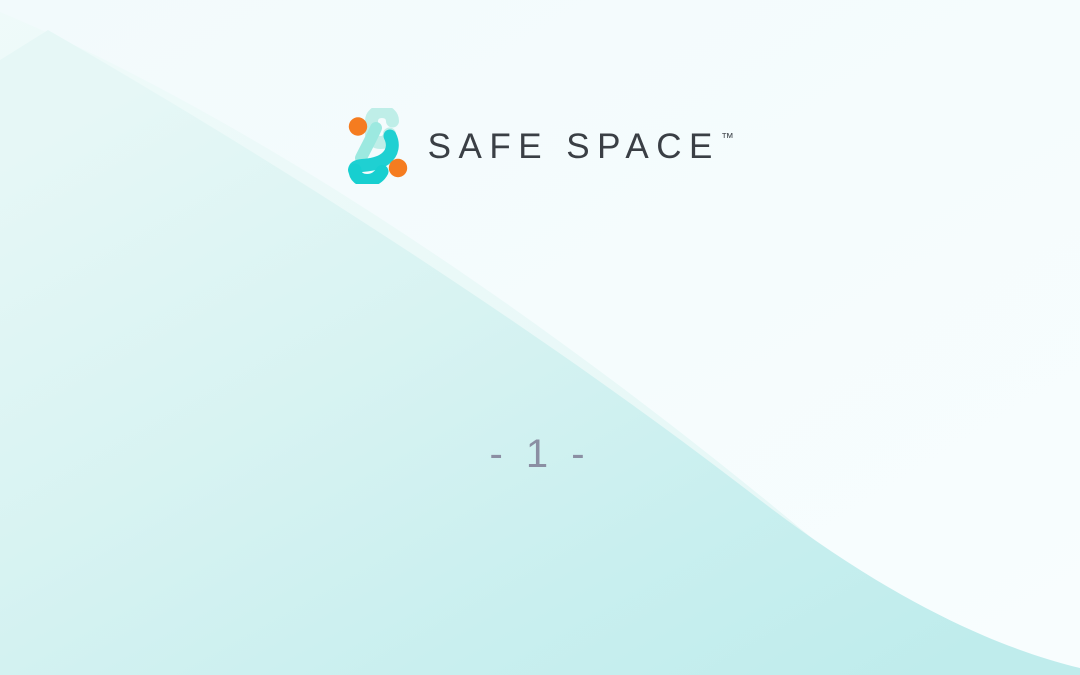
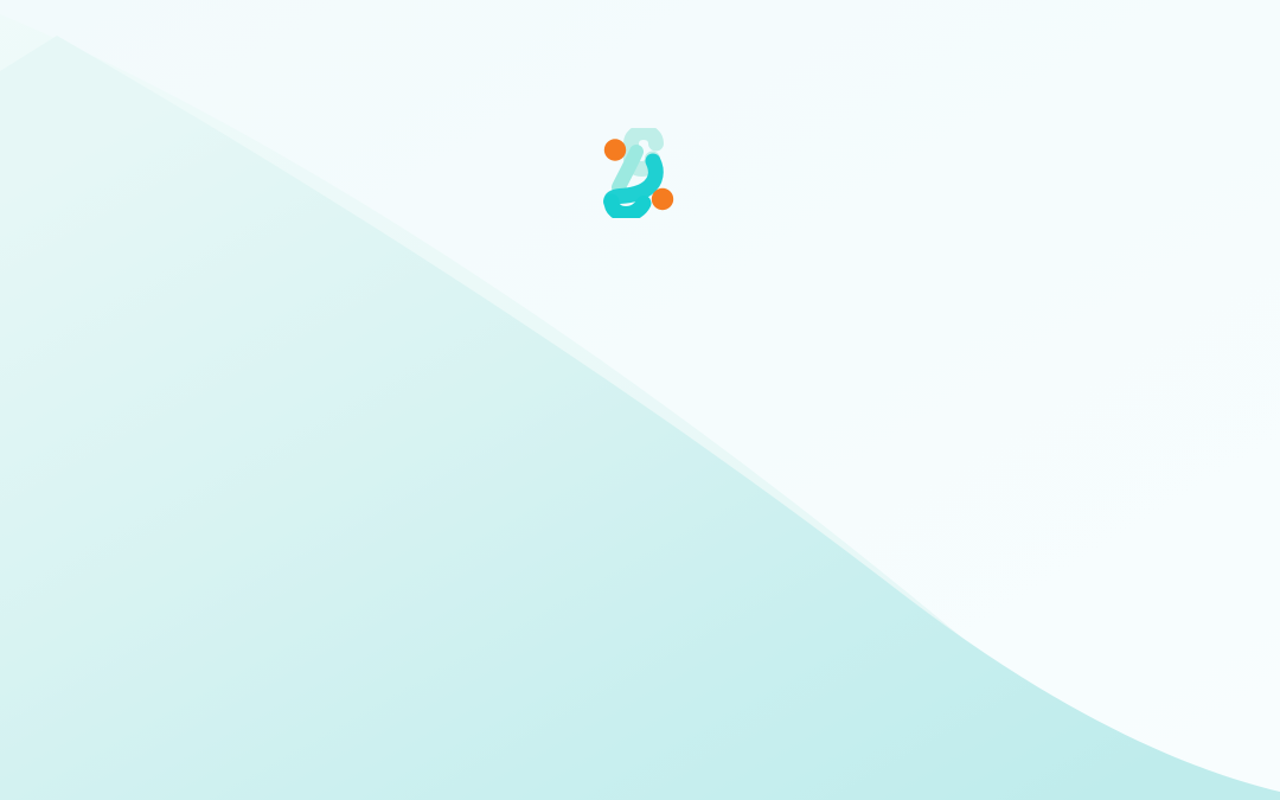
- SAFE SPACE
- ™
- - 1 -
